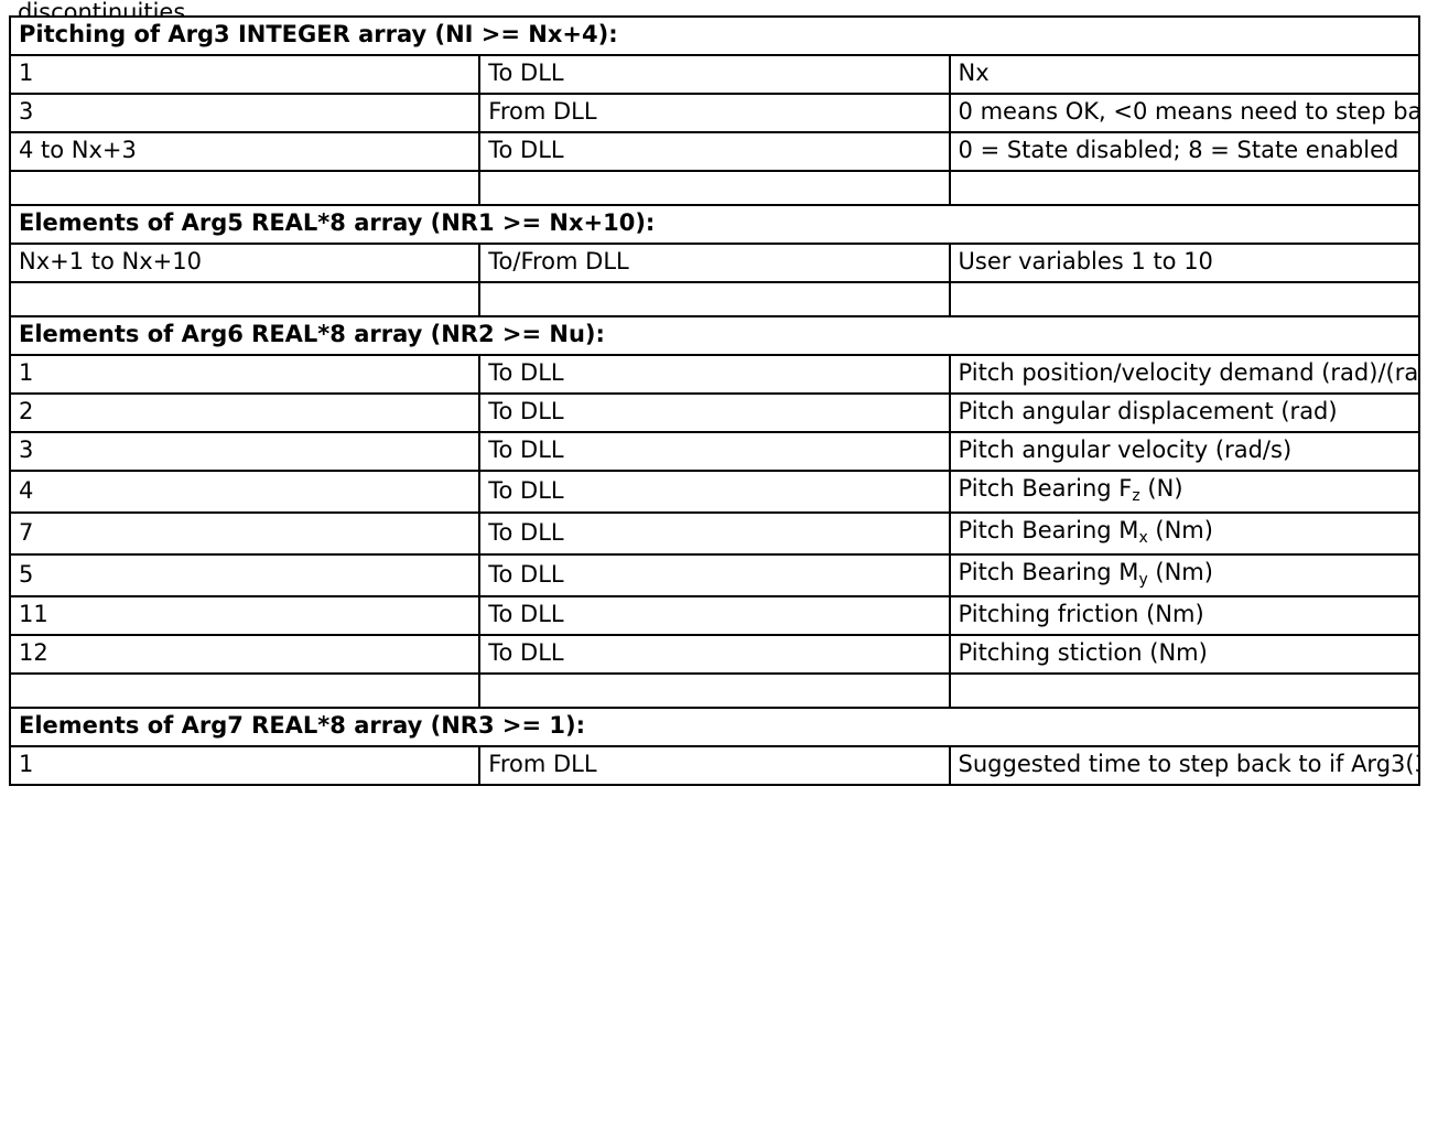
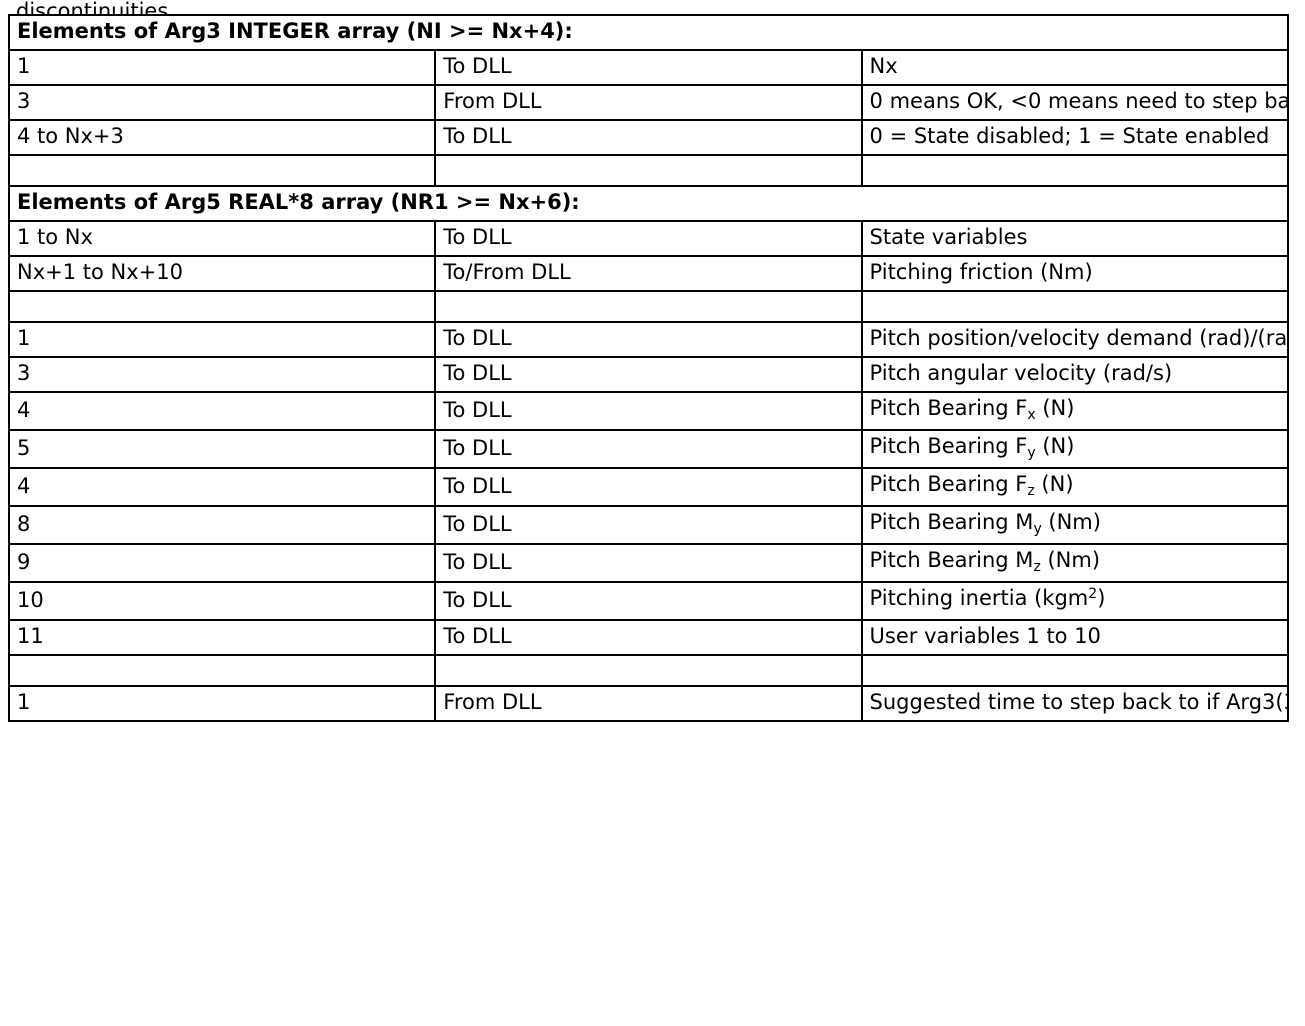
  discontinuities.
- Pitching of Arg3 INTEGER array (NI >= Nx+4):
+ Elements of Arg3 INTEGER array (NI >= Nx+4):
  1	To DLL	Nx
  3	From DLL	0 means OK, <0 means need to step ba
- 4 to Nx+3	To DLL	0 = State disabled; 8 = State enabled
+ 4 to Nx+3	To DLL	0 = State disabled; 1 = State enabled
- Elements of Arg5 REAL*8 array (NR1 >= Nx+10):
+ Elements of Arg5 REAL*8 array (NR1 >= Nx+6):
+ 1 to Nx	To DLL	State variables
- Nx+1 to Nx+10	To/From DLL	User variables 1 to 10
+ Nx+1 to Nx+10	To/From DLL	Pitching friction (Nm)
- Elements of Arg6 REAL*8 array (NR2 >= Nu):
  1	To DLL	Pitch position/velocity demand (rad)/(ra
- 2	To DLL	Pitch angular displacement (rad)
  3	To DLL	Pitch angular velocity (rad/s)
+ 4	To DLL	Pitch Bearing Fx (N)
+ 5	To DLL	Pitch Bearing Fy (N)
  4	To DLL	Pitch Bearing Fz (N)
- 7	To DLL	Pitch Bearing Mx (Nm)
- 5	To DLL	Pitch Bearing My (Nm)
+ 8	To DLL	Pitch Bearing My (Nm)
+ 9	To DLL	Pitch Bearing Mz (Nm)
+ 10	To DLL	Pitching inertia (kgm2)
- 11	To DLL	Pitching friction (Nm)
+ 11	To DLL	User variables 1 to 10
- 12	To DLL	Pitching stiction (Nm)
- Elements of Arg7 REAL*8 array (NR3 >= 1):
  1	From DLL	Suggested time to step back to if Arg3(
